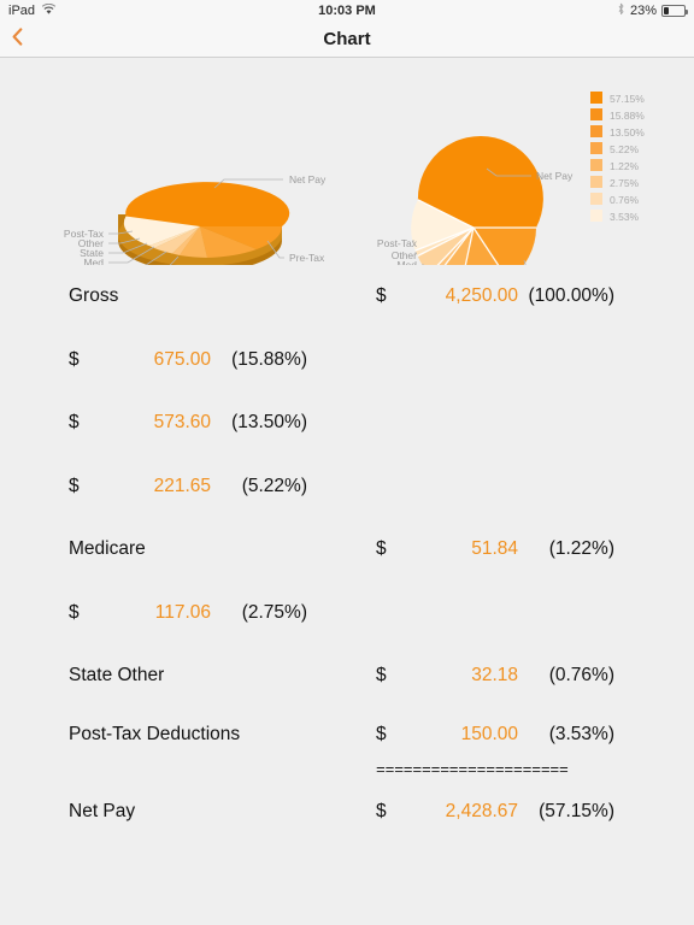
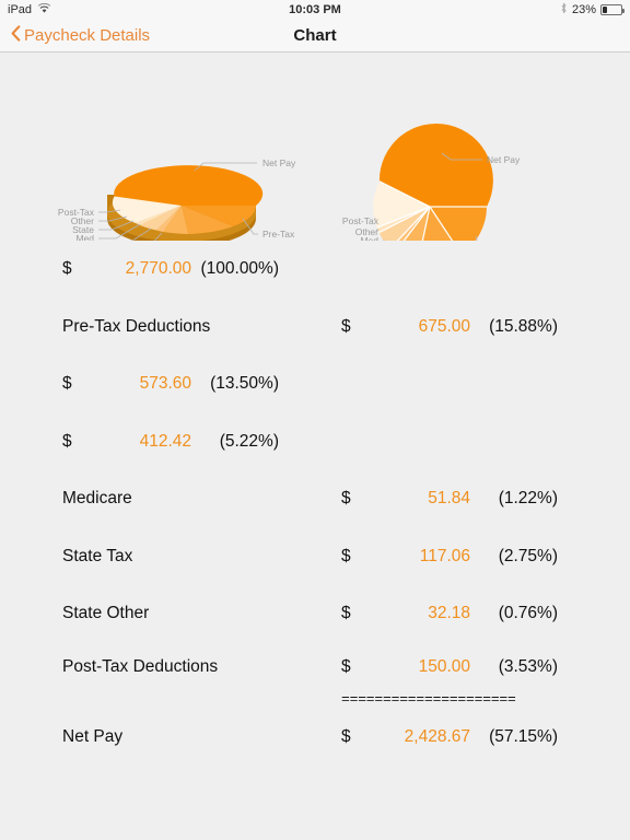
  iPad
  10:03 PM
  23%
+ Paycheck Details
  Chart
  Net Pay
  Pre-Tax
  Med
  State
  Other
  Post-Tax
  Net Pay
  Other
  Post-Tax
- 57.15%
- 15.88%
- 13.50%
- 5.22%
- 1.22%
- 2.75%
- 0.76%
- 3.53%
- Gross
  $
- 4,250.00
+ 2,770.00
  (100.00%)
+ Pre-Tax Deductions
  $
  675.00
  (15.88%)
  $
  573.60
  (13.50%)
  $
- 221.65
+ 412.42
  (5.22%)
  Medicare
  $
  51.84
  (1.22%)
+ State Tax
  $
  117.06
  (2.75%)
  State Other
  $
  32.18
  (0.76%)
  Post-Tax Deductions
  $
  150.00
  (3.53%)
  =====================
  Net Pay
  $
  2,428.67
  (57.15%)
